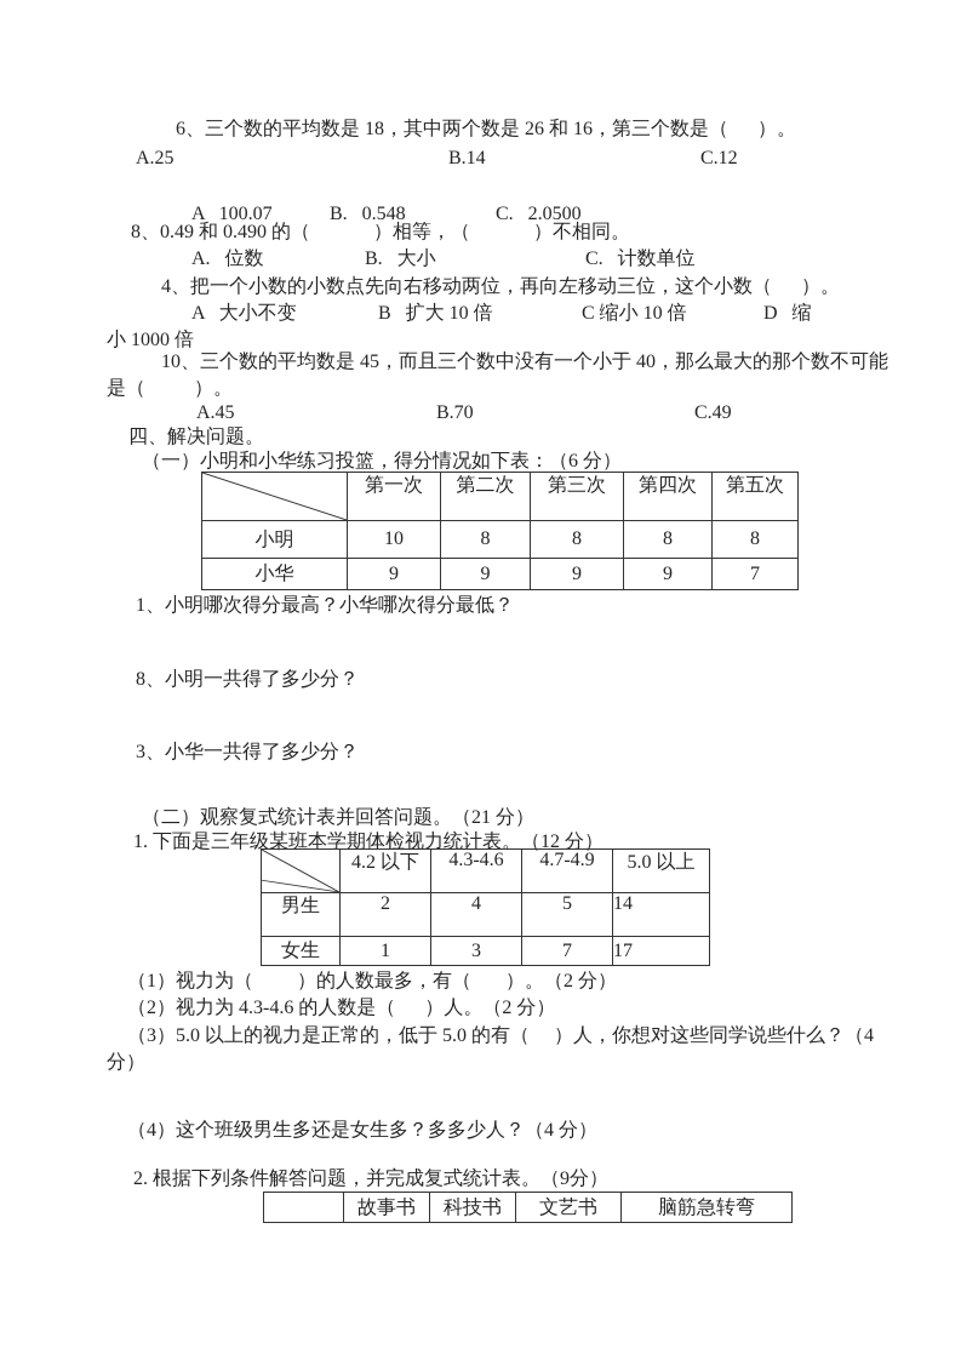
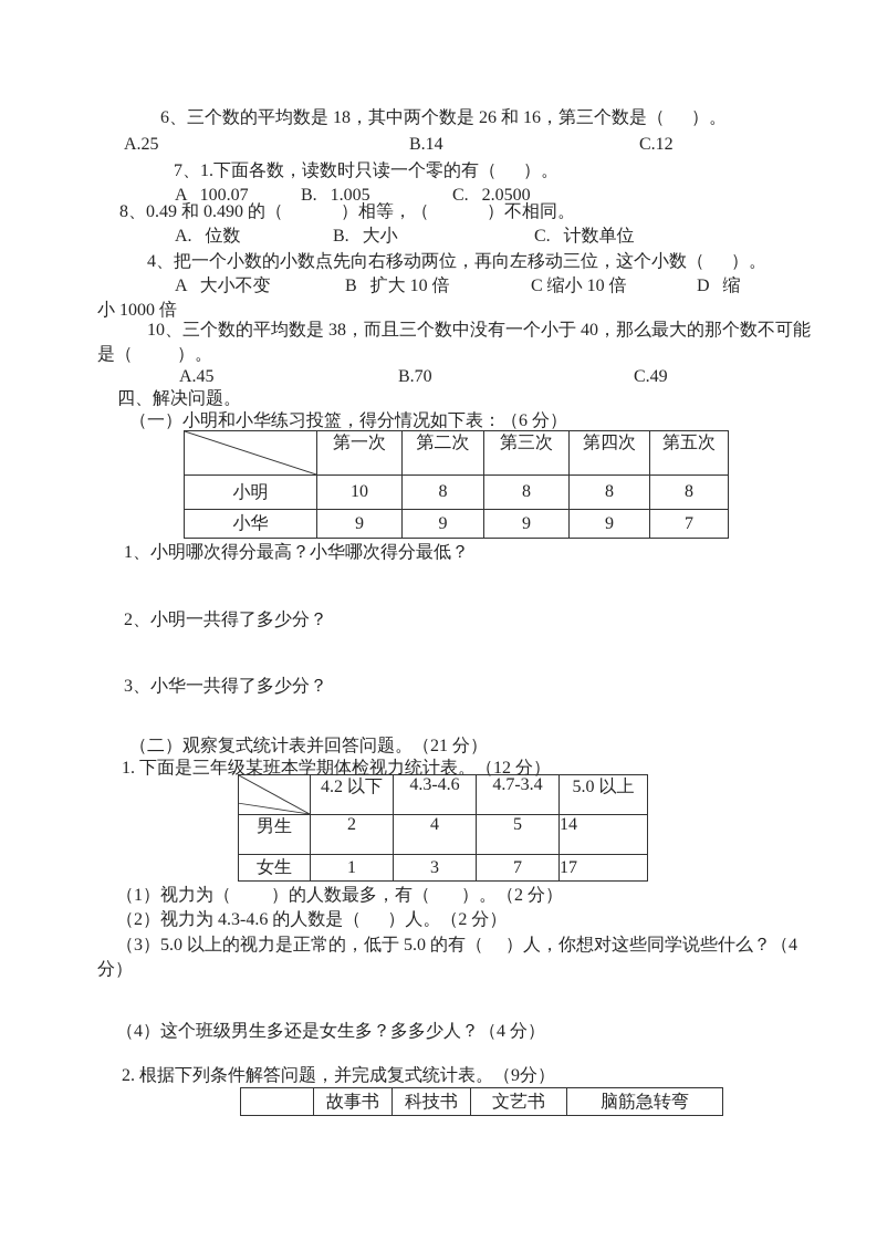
  6、三个数的平均数是 18，其中两个数是 26 和 16，第三个数是（ ）。
  A.25
  B.14
  C.12
+ 7、1.下面各数，读数时只读一个零的有（ ）。
  A 100.07
- B. 0.548
+ B. 1.005
  C. 2.0500
  8、0.49 和 0.490 的（ ）相等，（ ）不相同。
  A. 位数
  B. 大小
  C. 计数单位
  4、把一个小数的小数点先向右移动两位，再向左移动三位，这个小数（ ）。
  A 大小不变
  B 扩大 10 倍
  C 缩小 10 倍
  D 缩
  小 1000 倍
- 10、三个数的平均数是 45，而且三个数中没有一个小于 40，那么最大的那个数不可能
+ 10、三个数的平均数是 38，而且三个数中没有一个小于 40，那么最大的那个数不可能
  是（ ）。
  A.45
  B.70
  C.49
  四、解决问题。
  （一）小明和小华练习投篮，得分情况如下表：（6 分）
  	第一次	第二次	第三次	第四次	第五次
  小明	10	8	8	8	8
  小华	9	9	9	9	7
  1、小明哪次得分最高？小华哪次得分最低？
- 8、小明一共得了多少分？
+ 2、小明一共得了多少分？
  3、小华一共得了多少分？
  （二）观察复式统计表并回答问题。（21 分）
  1. 下面是三年级某班本学期体检视力统计表。（12 分）
- 	4.2 以下	4.3-4.6	4.7-4.9	5.0 以上
+ 	4.2 以下	4.3-4.6	4.7-3.4	5.0 以上
  男生	2	4	5	14
  女生	1	3	7	17
  （1）视力为（ ）的人数最多，有（ ）。（2 分）
  （2）视力为 4.3-4.6 的人数是（ ）人。（2 分）
  （3）5.0 以上的视力是正常的，低于 5.0 的有（ ）人，你想对这些同学说些什么？（4
  分）
  （4）这个班级男生多还是女生多？多多少人？（4 分）
  2. 根据下列条件解答问题，并完成复式统计表。（9分）
  	故事书	科技书	文艺书	脑筋急转弯
